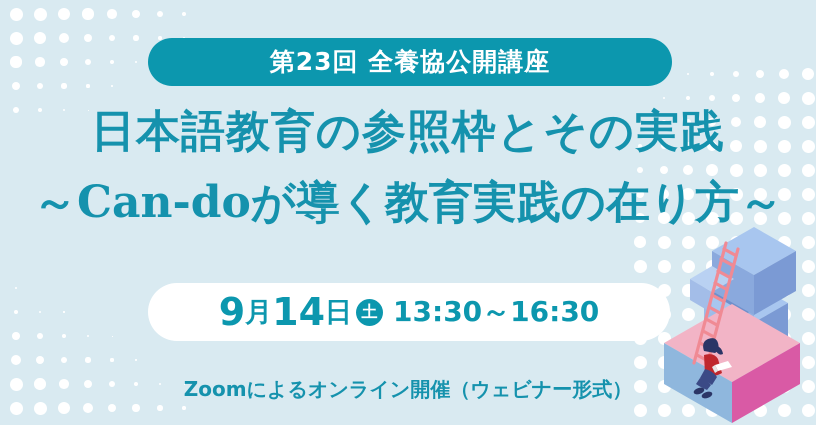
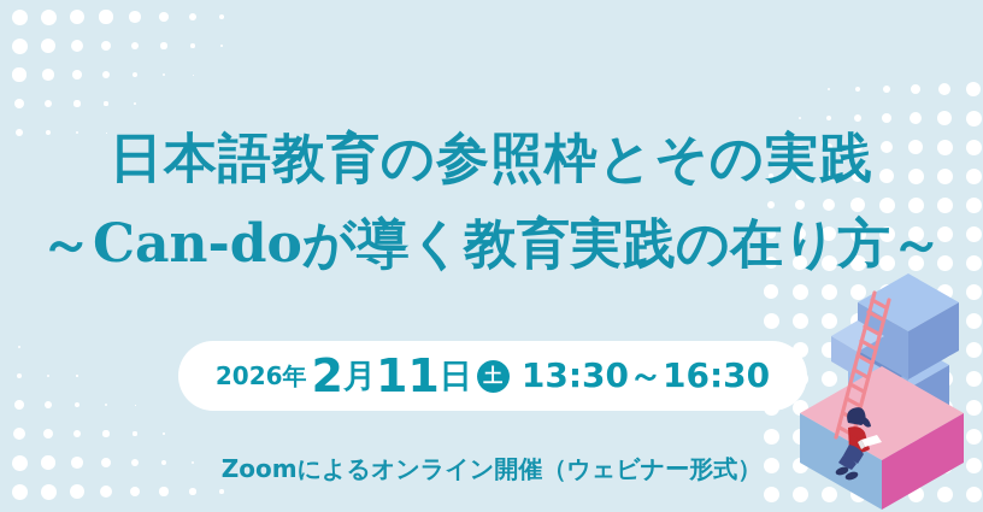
- 第23回 全養協公開講座
  日本語教育の参照枠とその実践
  ～Can-doが導く教育実践の在り方～
+ 2026年
- 9
+ 2
  月
- 14
+ 11
  日
  土
  13:30～16:30
  Zoomによるオンライン開催（ウェビナー形式）
